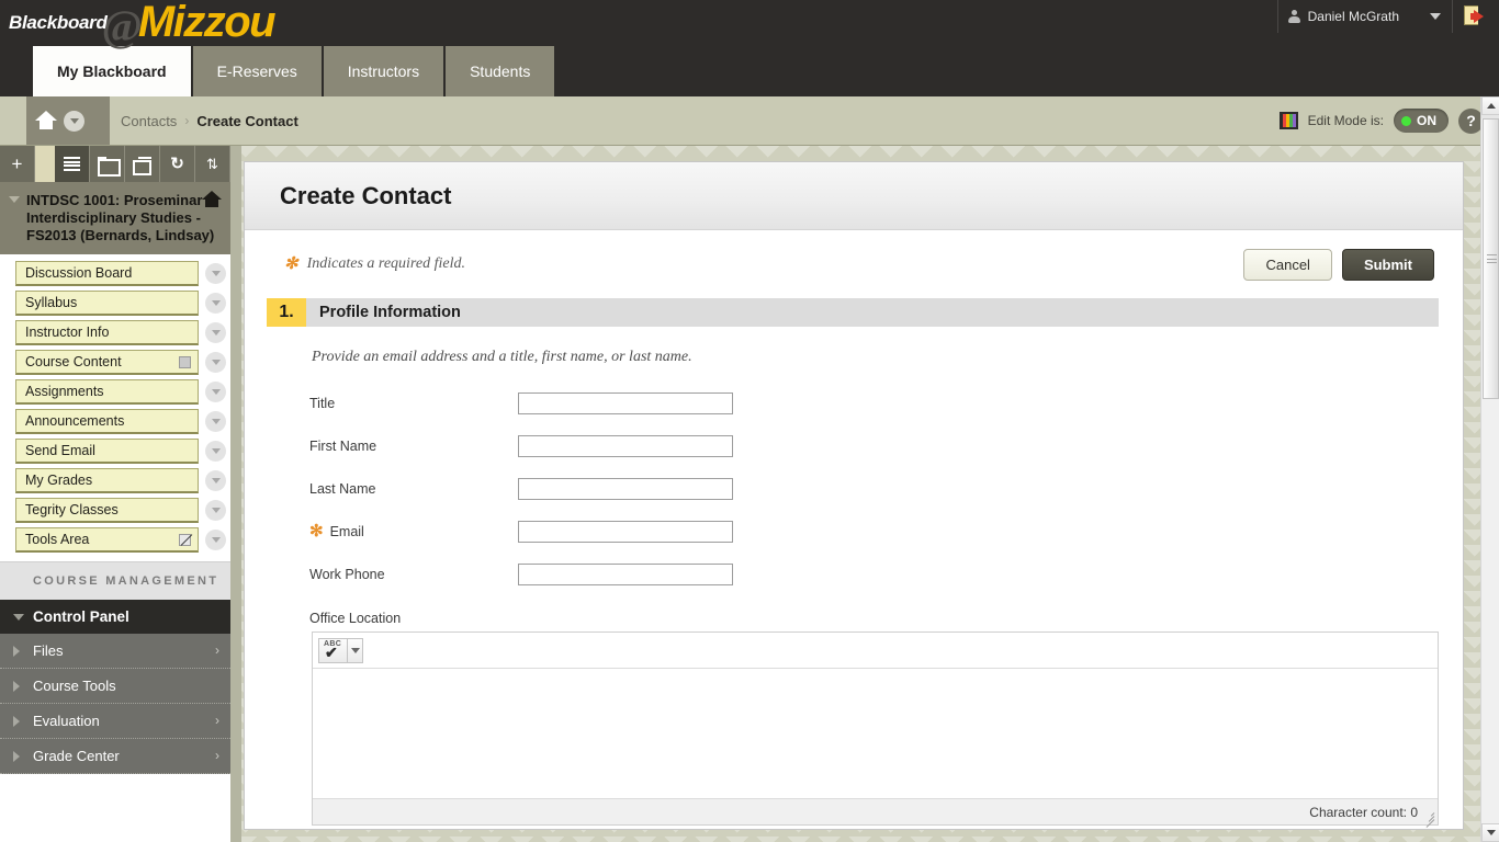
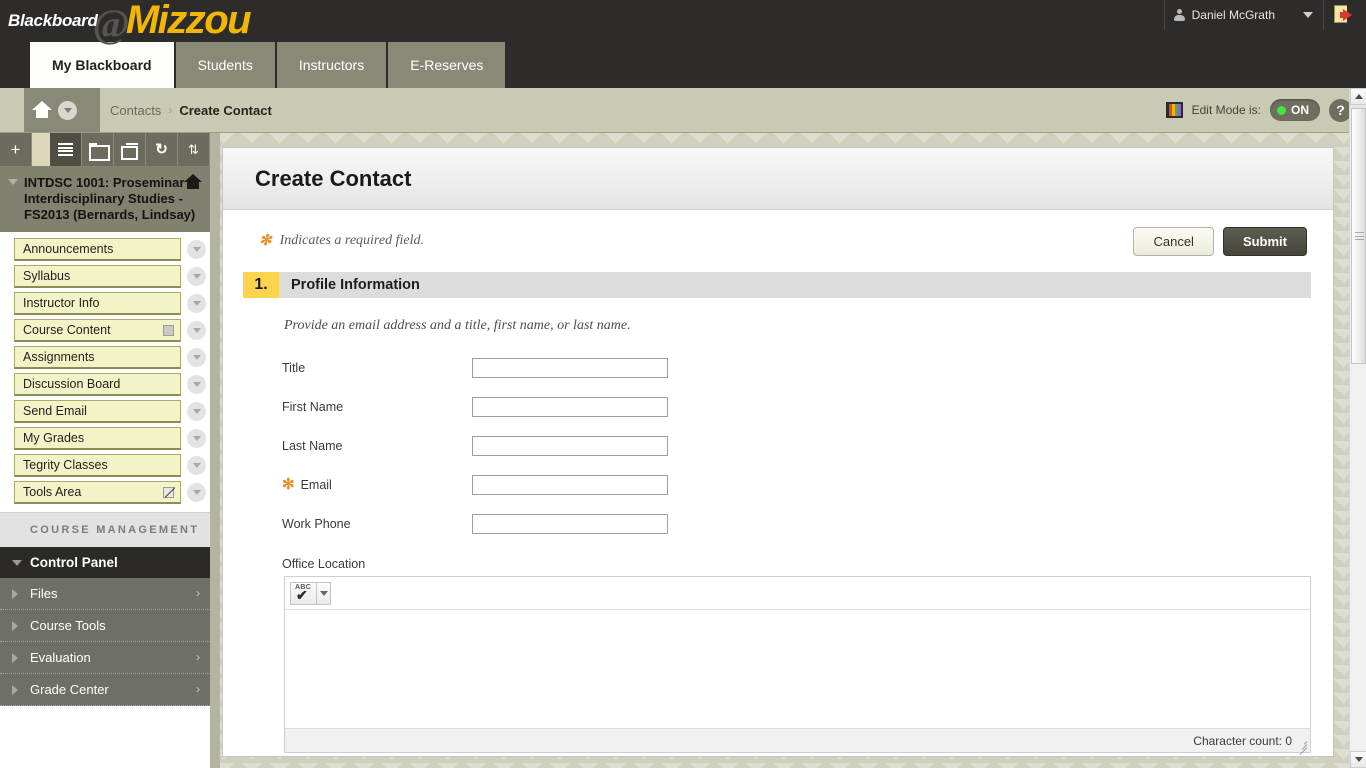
  Blackboard
  @
  Mizzou
  Daniel McGrath
  My Blackboard
- E-Reserves
+ Students
  Instructors
- Students
+ E-Reserves
  Contacts
  ›
  Create Contact
  Edit Mode is:
  ON
  ?
  +
  ↻
  ⇅
  INTDSC 1001: Proseminar Interdisciplinary Studies - FS2013 (Bernards, Lindsay)
- Discussion Board
+ Announcements
  Syllabus
  Instructor Info
  Course Content
  Assignments
- Announcements
+ Discussion Board
  Send Email
  My Grades
  Tegrity Classes
  Tools Area
  COURSE MANAGEMENT
  Control Panel
  Files
  ›
  Course Tools
  Evaluation
  ›
  Grade Center
  ›
  Create Contact
  ✻
  Indicates a required field.
  Cancel
  Submit
  1.
  Profile Information
  Provide an email address and a title, first name, or last name.
  Title
  First Name
  Last Name
  ✻
  Email
  Work Phone
  Office Location
  ✔
  Character count: 0
